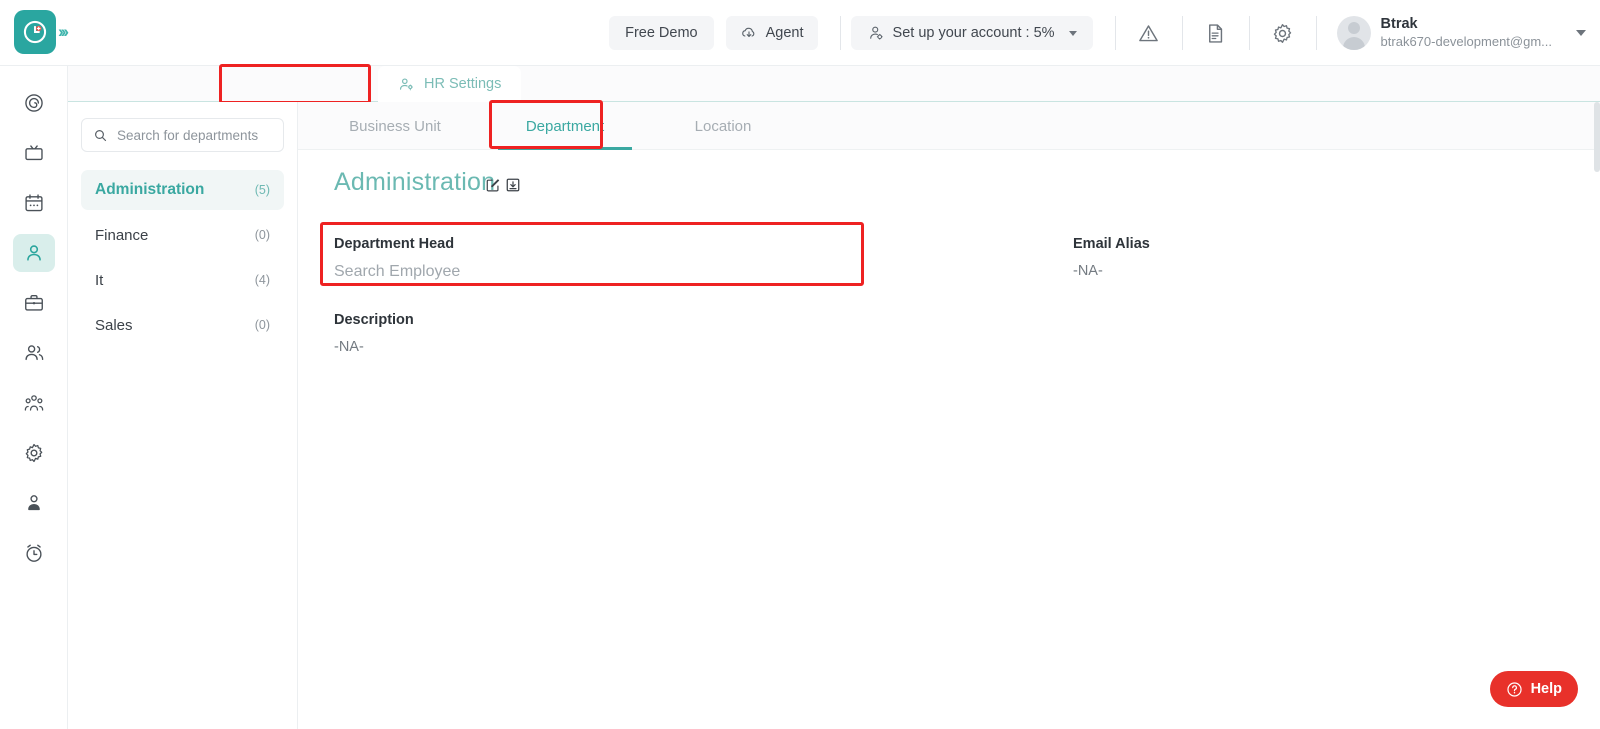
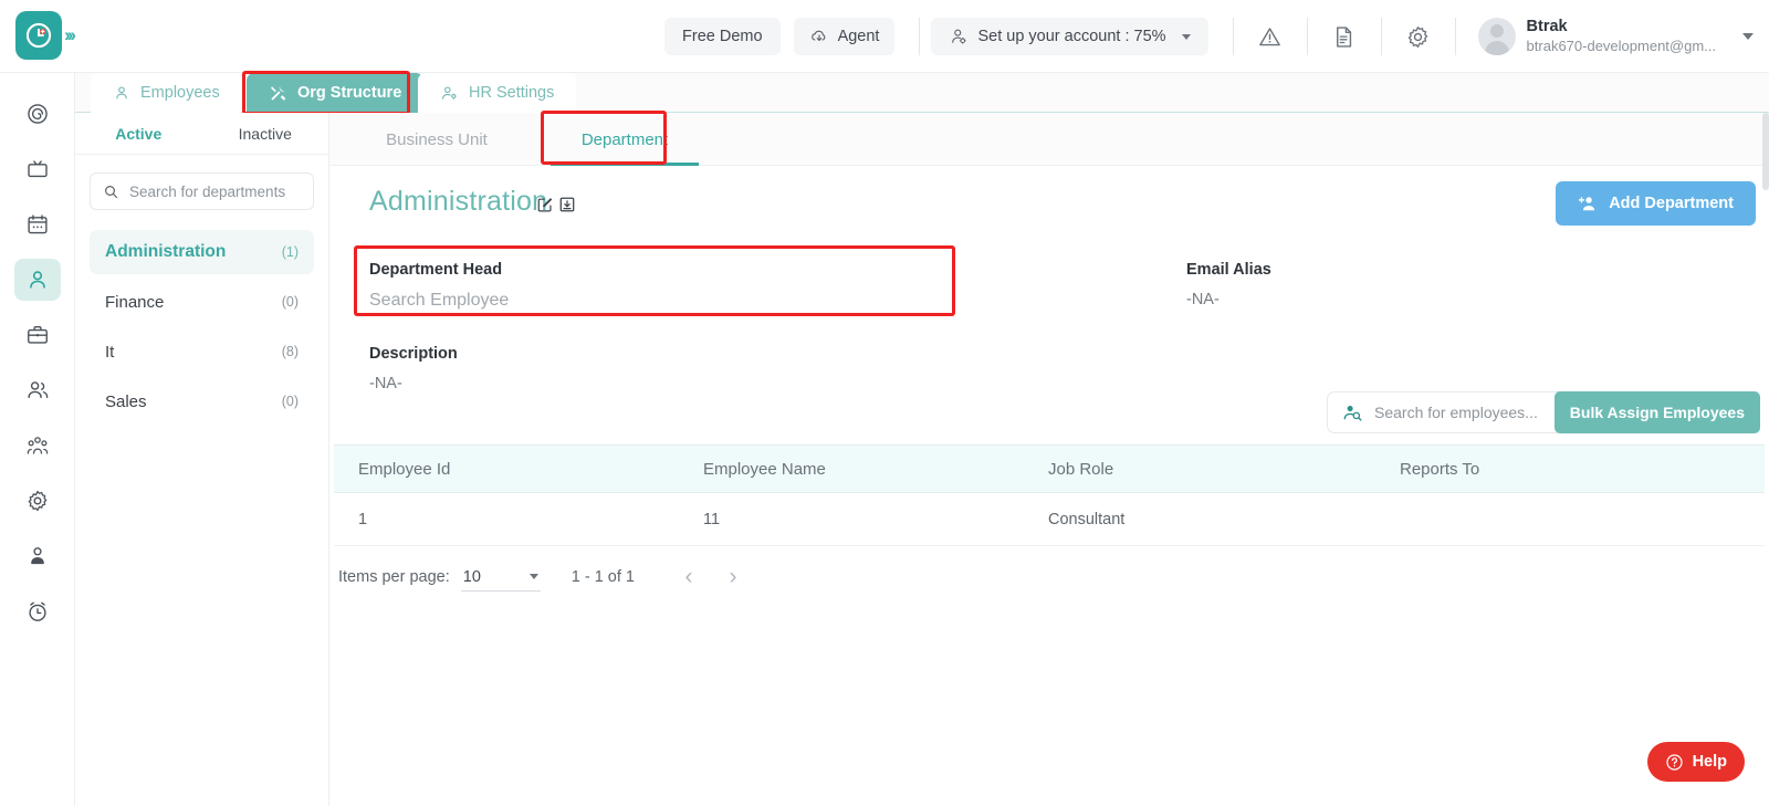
  ›››
  Free Demo
  Agent
- Set up your account : 5%
+ Set up your account : 75%
  Btrak
  btrak670-development@gm...
+ Employees
+ Org Structure
  HR Settings
+ Active
+ Inactive
  Search for departments
  Administration
- (5)
+ (1)
  Finance
  (0)
  It
- (4)
+ (8)
  Sales
  (0)
  Business Unit
  Department
- Location
  Administration
+ Add Department
  Department Head
  Search Employee
  Description
  -NA-
  Email Alias
  -NA-
+ Search for employees...
+ Bulk Assign Employees
+ Employee Id
+ Employee Name
+ Job Role
+ Reports To
+ 1
+ 11
+ Consultant
+ Items per page:
+ 10
+ 1 - 1 of 1
+ ‹
+ ›
  Help
